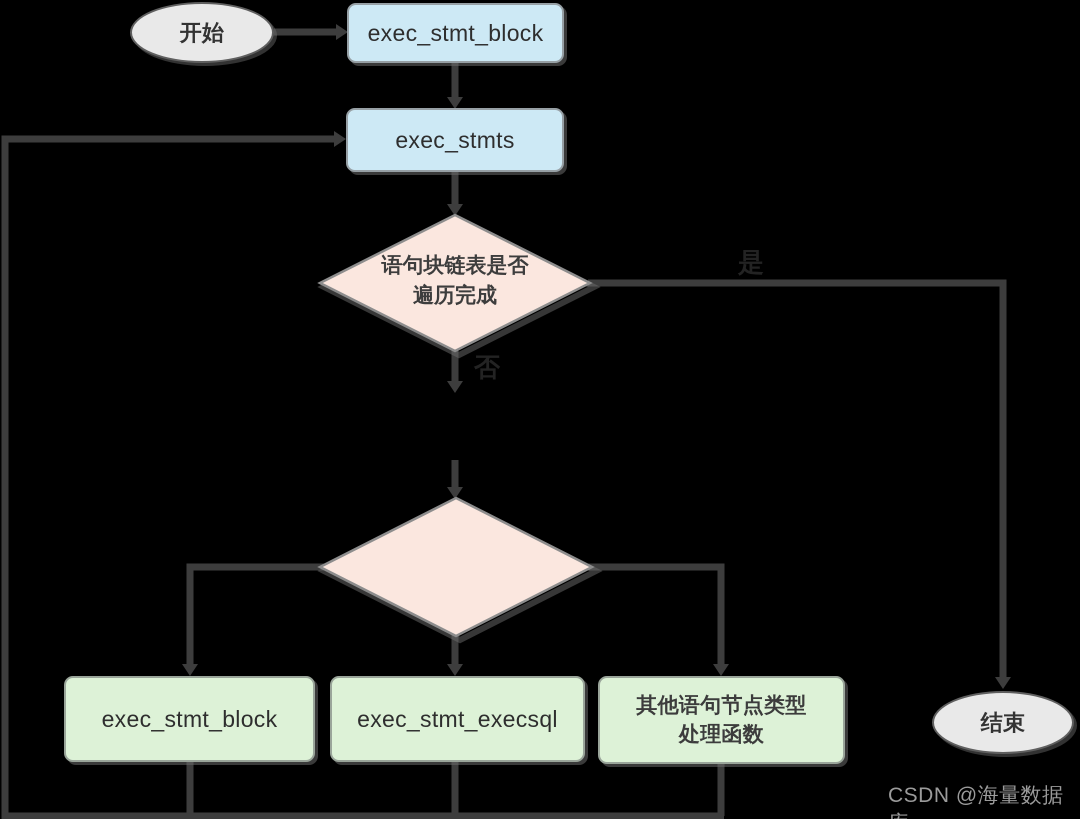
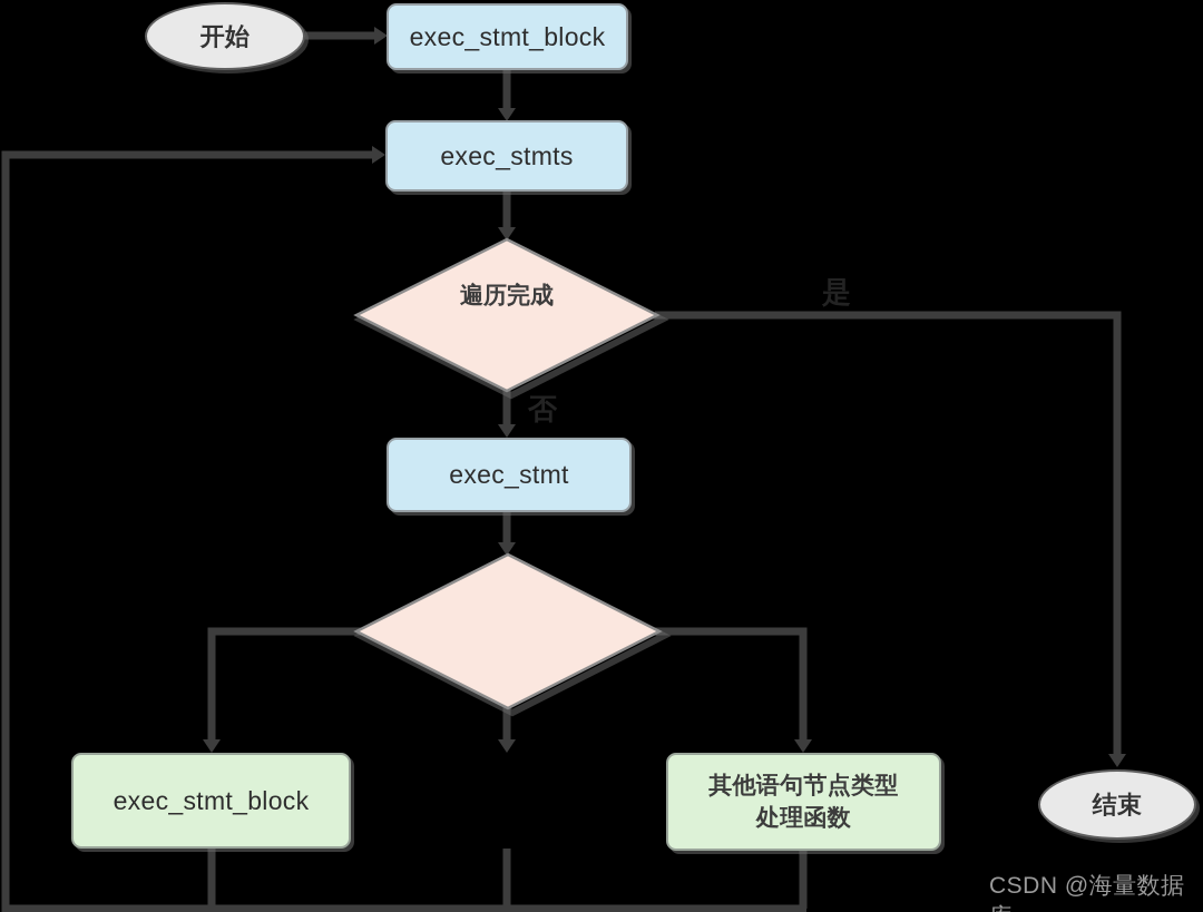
  开始
  exec_stmt_block
  exec_stmts
- 语句块链表是否
  遍历完成
  是
  否
+ exec_stmt
  exec_stmt_block
- exec_stmt_execsql
  其他语句节点类型
  处理函数
  结束
  CSDN @海量数据
